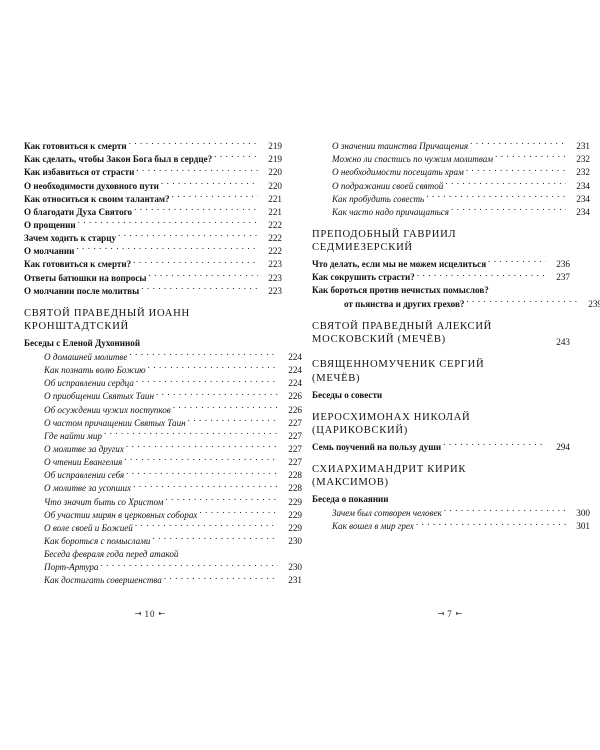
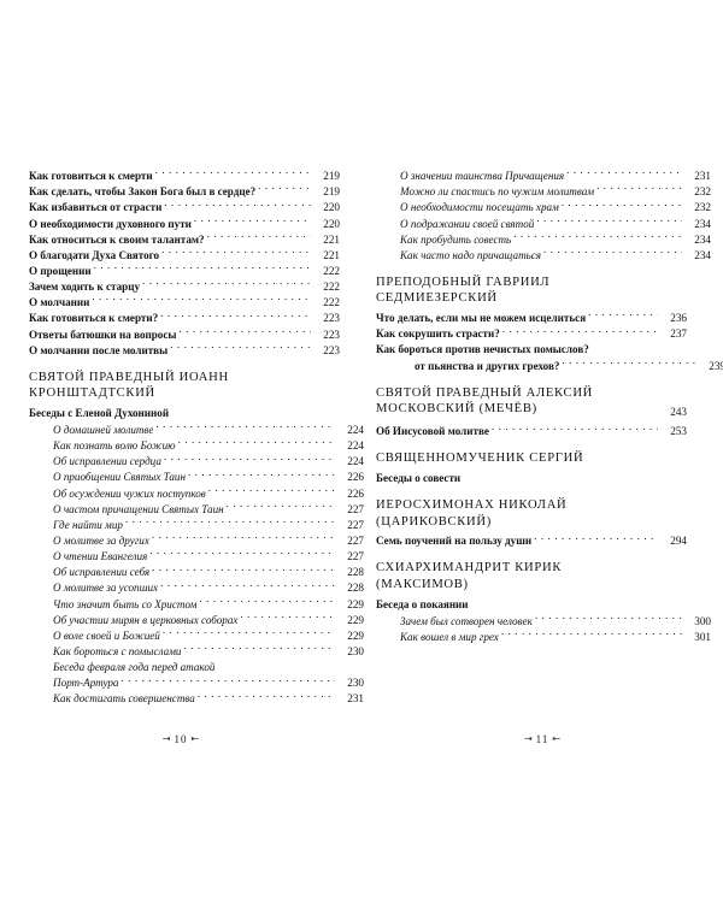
  Как готовиться к смерти
  219
  Как сделать, чтобы Закон Бога был в сердце?
  219
  Как избавиться от страсти
  220
  О необходимости духовного пути
  220
  Как относиться к своим талантам?
  221
  О благодати Духа Святого
  221
  О прощении
  222
  Зачем ходить к старцу
  222
  О молчании
  222
  Как готовиться к смерти?
  223
  Ответы батюшки на вопросы
  223
  О молчании после молитвы
  223
  СВЯТОЙ ПРАВЕДНЫЙ ИОАНН
  КРОНШТАДТСКИЙ
  Беседы с Еленой Духониной
  О домашней молитве
  224
  Как познать волю Божию
  224
  Об исправлении сердца
  224
  О приобщении Святых Таин
  226
  Об осуждении чужих поступков
  226
  О частом причащении Святых Таин
  227
  Где найти мир
  227
  О молитве за других
  227
  О чтении Евангелия
  227
  Об исправлении себя
  228
  О молитве за усопших
  228
  Что значит быть со Христом
  229
  Об участии мирян в церковных соборах
  229
  О воле своей и Божией
  229
  Как бороться с помыслами
  230
  Беседа февраля года перед атакой
  Порт-Артура
  230
  Как достигать совершенства
  231
  ⇥ 10 ⇤
  О значении таинства Причащения
  231
  Можно ли спастись по чужим молитвам
  232
  О необходимости посещать храм
  232
  О подражании своей святой
  234
  Как пробудить совесть
  234
  Как часто надо причащаться
  234
  ПРЕПОДОБНЫЙ ГАВРИИЛ
  СЕДМИЕЗЕРСКИЙ
  Что делать, если мы не можем исцелиться
  236
  Как сокрушить страсти?
  237
  Как бороться против нечистых помыслов?
  от пьянства и других грехов?
  СВЯТОЙ ПРАВЕДНЫЙ АЛЕКСИЙ
  МОСКОВСКИЙ (МЕЧЁВ)
  243
+ Об Иисусовой молитве
+ 253
  СВЯЩЕННОМУЧЕНИК СЕРГИЙ
- (МЕЧЁВ)
  Беседы о совести
  ИЕРОСХИМОНАХ НИКОЛАЙ
  (ЦАРИКОВСКИЙ)
  Семь поучений на пользу души
  294
  СХИАРХИМАНДРИТ КИРИК
  (МАКСИМОВ)
  Беседа о покаянии
  Зачем был сотворен человек
  300
  Как вошел в мир грех
  301
- ⇥ 7 ⇤
+ ⇥ 11 ⇤
